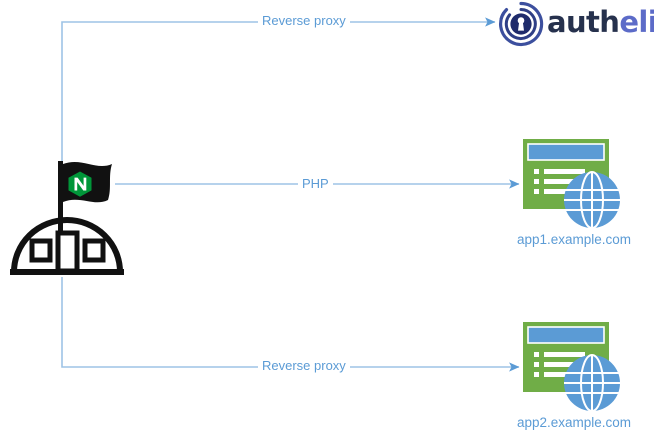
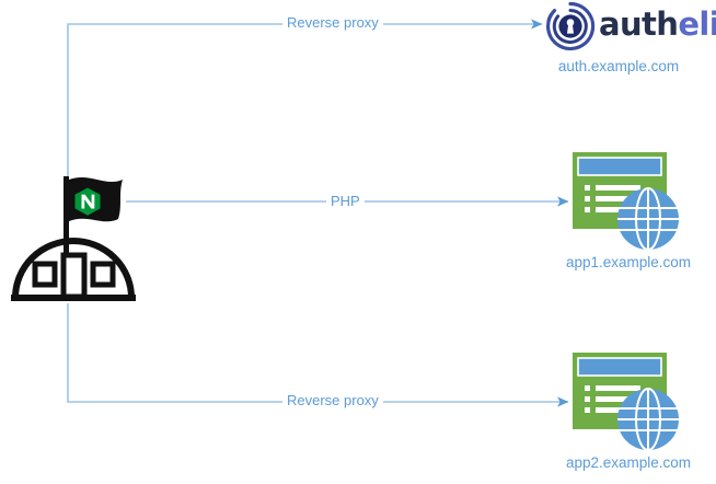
  Reverse proxy
  PHP
  Reverse proxy
  autheli
+ auth.example.com
  app1.example.com
  app2.example.com
